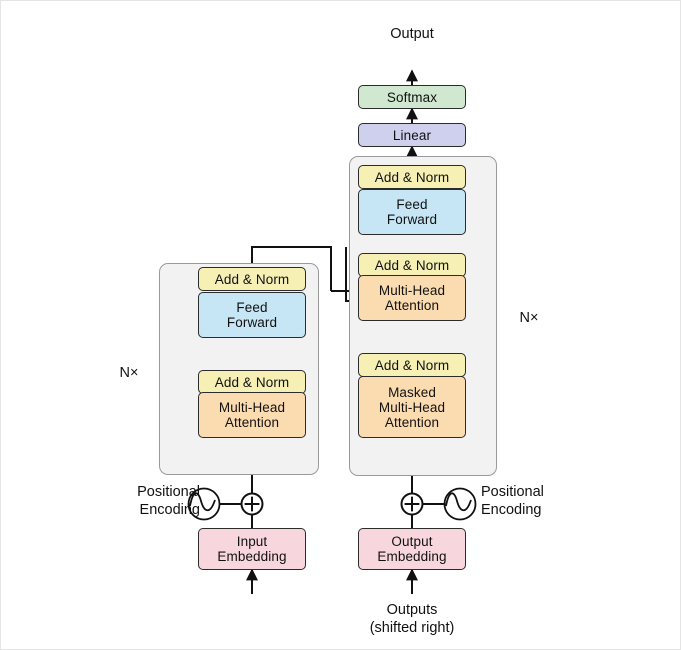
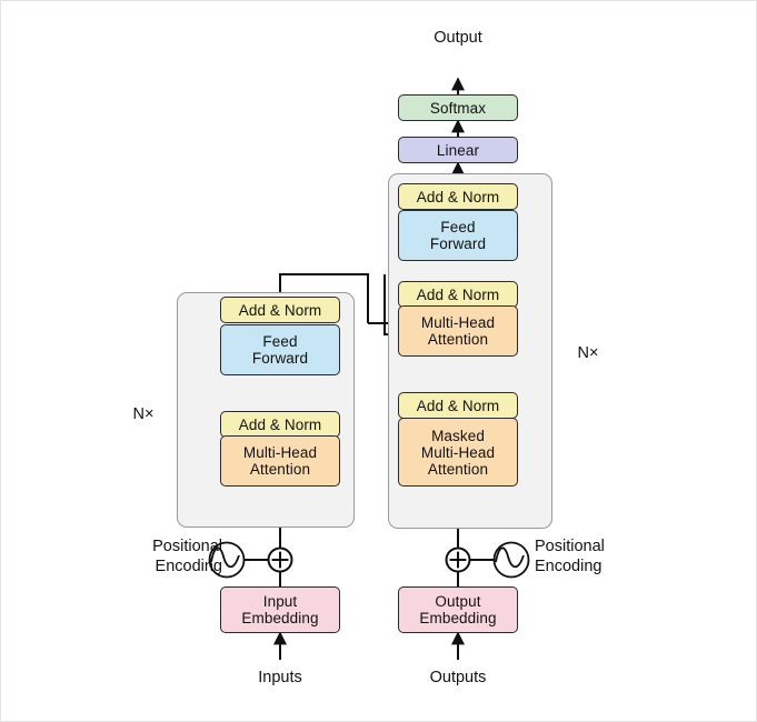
  Output
  Softmax
  Linear
  Add & Norm
  Feed
  Forward
  Add & Norm
  Multi-Head
  Attention
  Add & Norm
  Masked
  Multi-Head
  Attention
  Add & Norm
  Feed
  Forward
  Add & Norm
  Multi-Head
  Attention
  N×
  N×
  Input
  Embedding
  Output
  Embedding
  Positional
  Encoding
  Positional
  Encoding
+ Inputs
  Outputs
- (shifted right)
